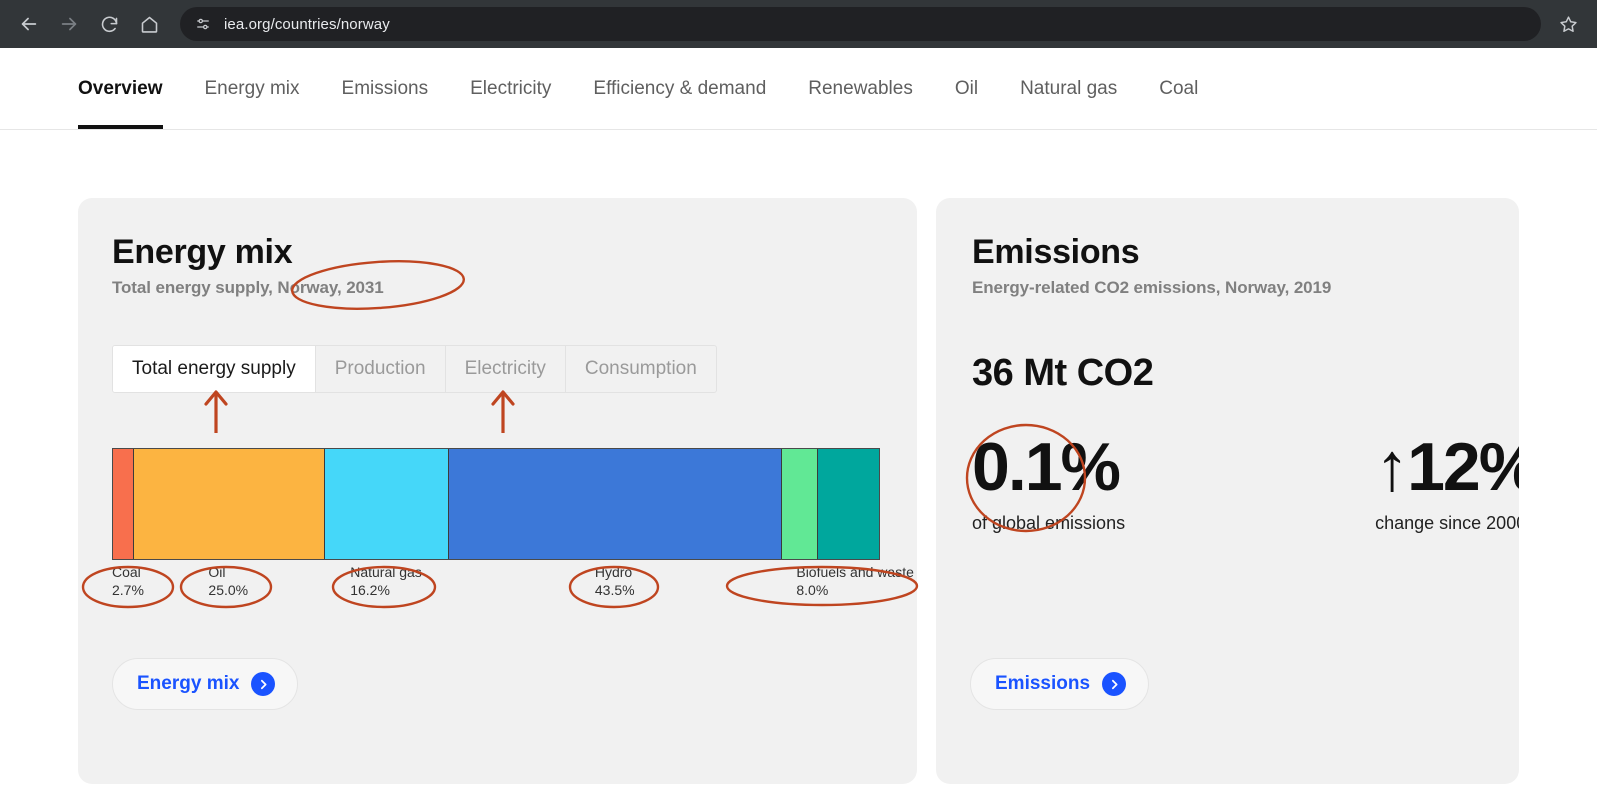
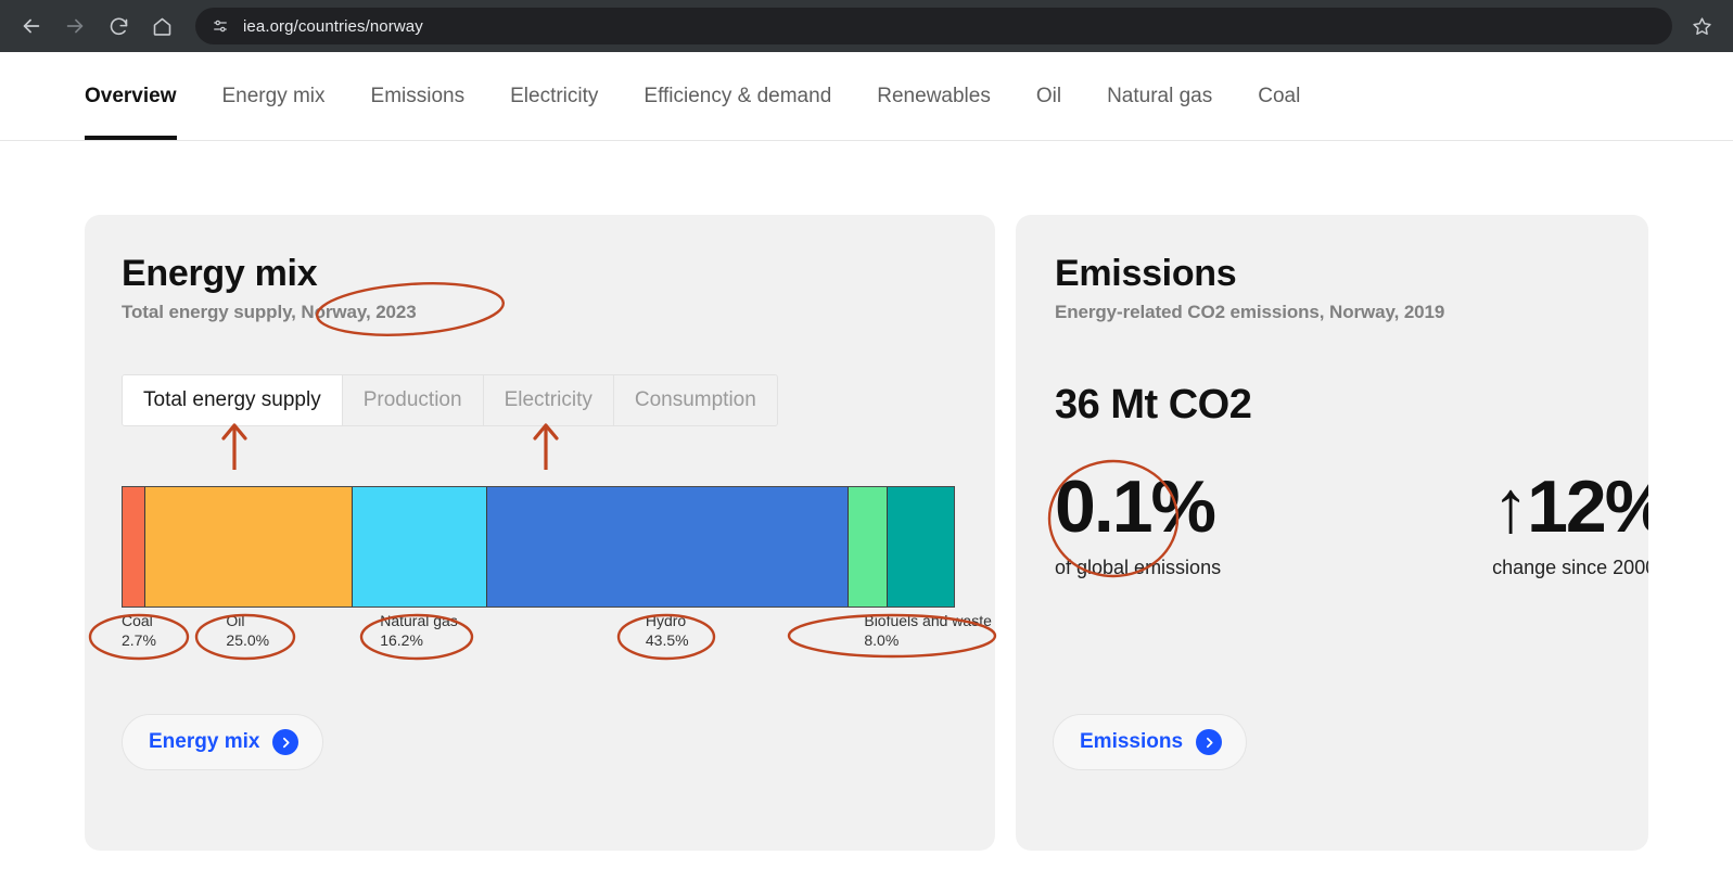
  iea.org/countries/norway
  Overview
  Energy mix
  Emissions
  Electricity
  Efficiency & demand
  Renewables
  Oil
  Natural gas
  Coal
  Energy mix
- Total energy supply, Norway, 2031
+ Total energy supply, Norway, 2023
  Total energy supply
  Production
  Electricity
  Consumption
  Coal
  2.7%
  Oil
  25.0%
  Natural ga
  16.2%
  Hydro
  43.5%
  Biofuels andste
  8.0%
  Energy mix
  Emissions
  Energy-related CO2 emissions, Norway, 2019
  36 Mt CO2
  0.1%
  oflobal emissions
  ↑12%
  change since 200
  Emissions
